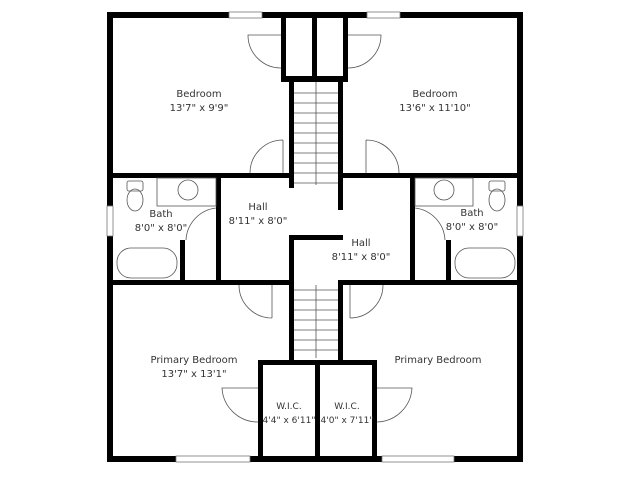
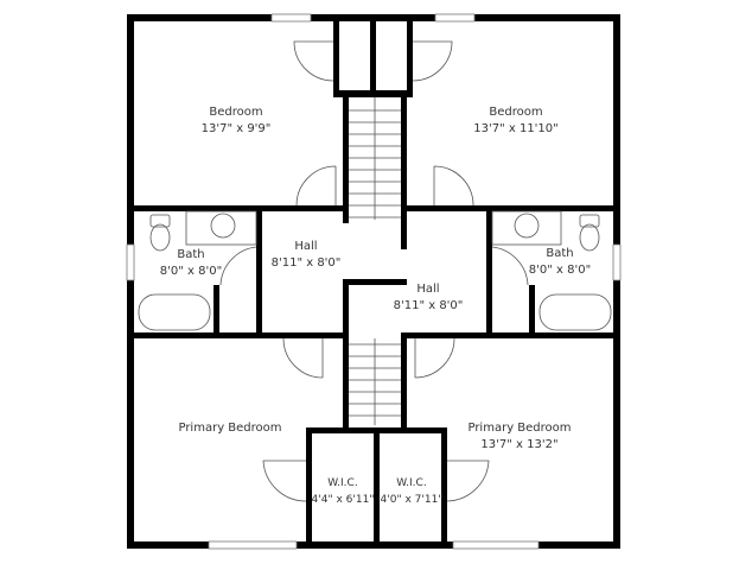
  Bedroom
  13'7" x 9'9"
  Bedroom
- 13'6" x 11'10"
+ 13'7" x 11'10"
  Bath
  8'0" x 8'0"
  Hall
  8'11" x 8'0"
  Hall
  8'11" x 8'0"
  Bath
  8'0" x 8'0"
  Primary Bedroom
- 13'7" x 13'1"
  Primary Bedroom
+ 13'7" x 13'2"
  W.I.C.
  4'4" x 6'11"
  W.I.C.
  4'0" x 7'11"
